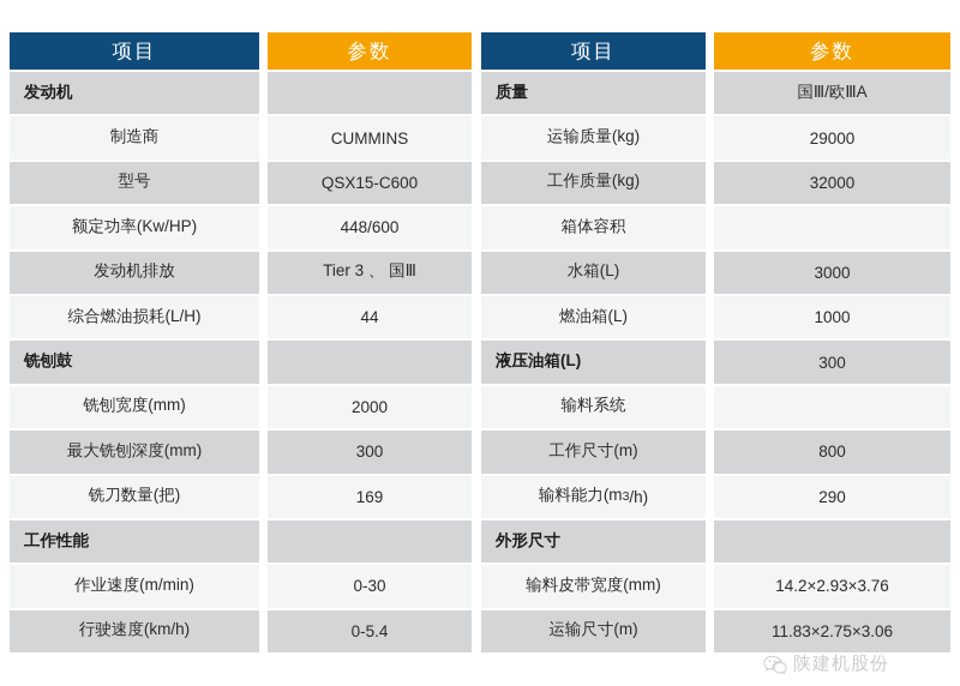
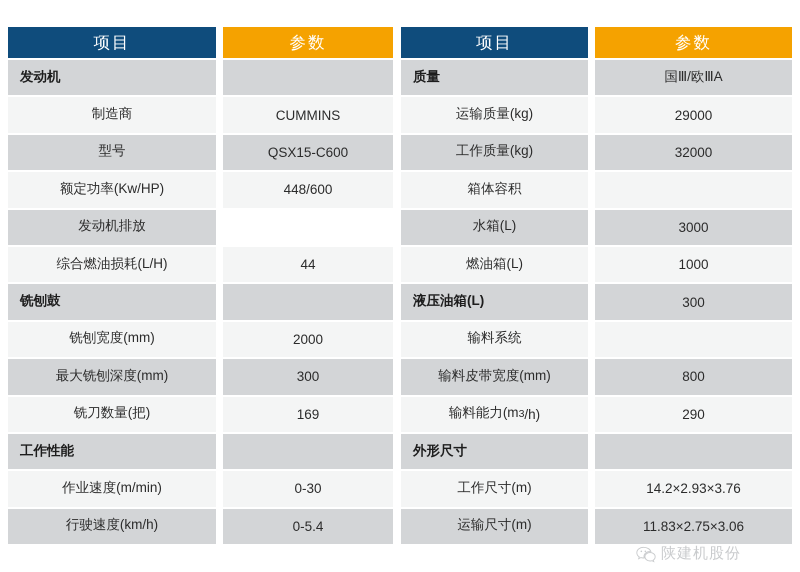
  项目
  参数
  发动机
  制造商
  CUMMINS
  型号
  QSX15-C600
  额定功率(Kw/HP)
  448/600
  发动机排放
- Tier 3 、 国Ⅲ
  综合燃油损耗(L/H)
  44
  铣刨鼓
  铣刨宽度(mm)
  2000
  最大铣刨深度(mm)
  300
  铣刀数量(把)
  169
  工作性能
  作业速度(m/min)
  0-30
  行驶速度(km/h)
  0-5.4
  项目
  参数
  质量
  国Ⅲ/欧ⅢA
  运输质量(kg)
  29000
  工作质量(kg)
  32000
  箱体容积
  水箱(L)
  3000
  燃油箱(L)
  1000
  液压油箱(L)
  300
  输料系统
- 工作尺寸(m)
+ 输料皮带宽度(mm)
  800
  输料能力(m
  3
  /h)
  290
  外形尺寸
- 输料皮带宽度(mm)
+ 工作尺寸(m)
  14.2×2.93×3.76
  运输尺寸(m)
  11.83×2.75×3.06
  陕建机股份
